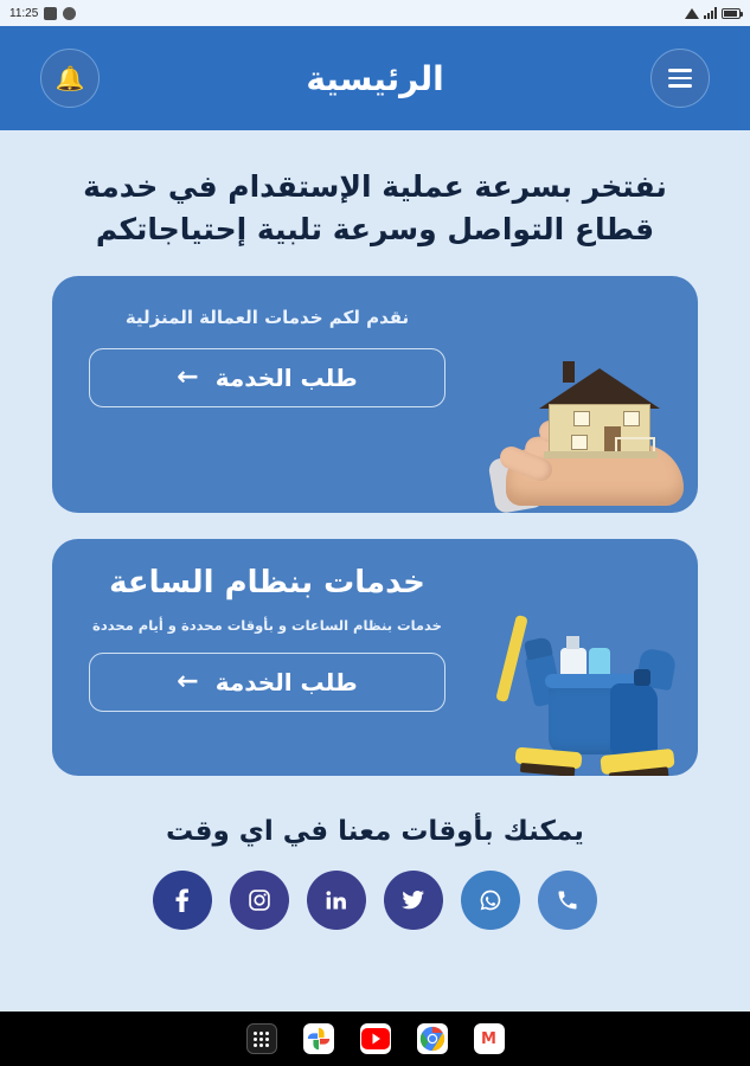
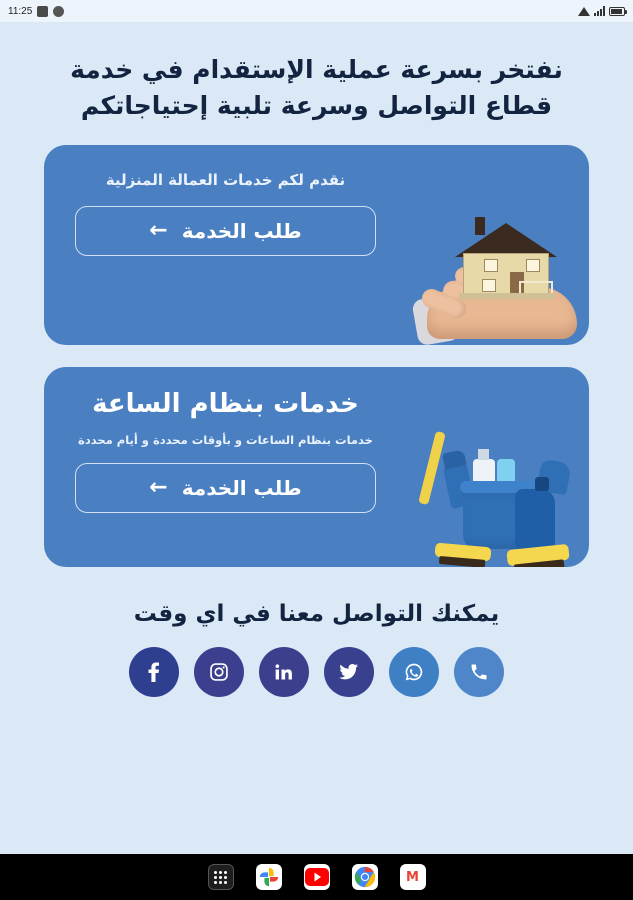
  11:25
- 🔔
- الرئيسية
  نفتخر بسرعة عملية الإستقدام في خدمة قطاع التواصل وسرعة تلبية إحتياجاتكم
  نقدم لكم خدمات العمالة المنزلية
  طلب الخدمة
  ←
  خدمات بنظام الساعة
  خدمات بنظام الساعات و بأوقات محددة و أيام محددة
  طلب الخدمة
  ←
- يمكنك بأوقات معنا في اي وقت
+ يمكنك التواصل معنا في اي وقت
  M
